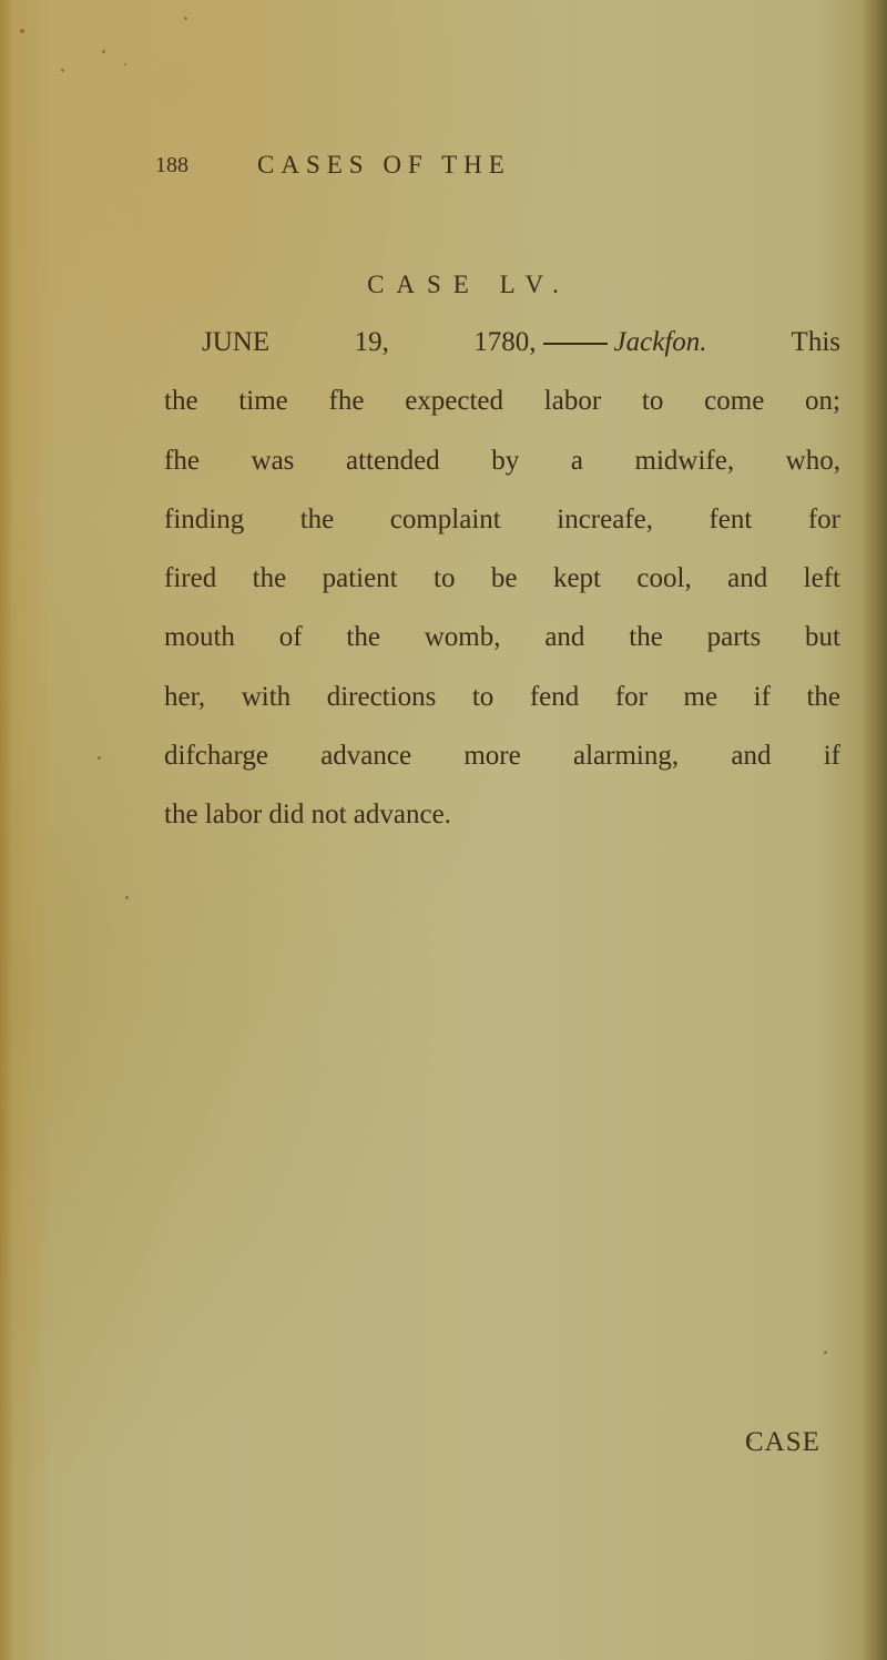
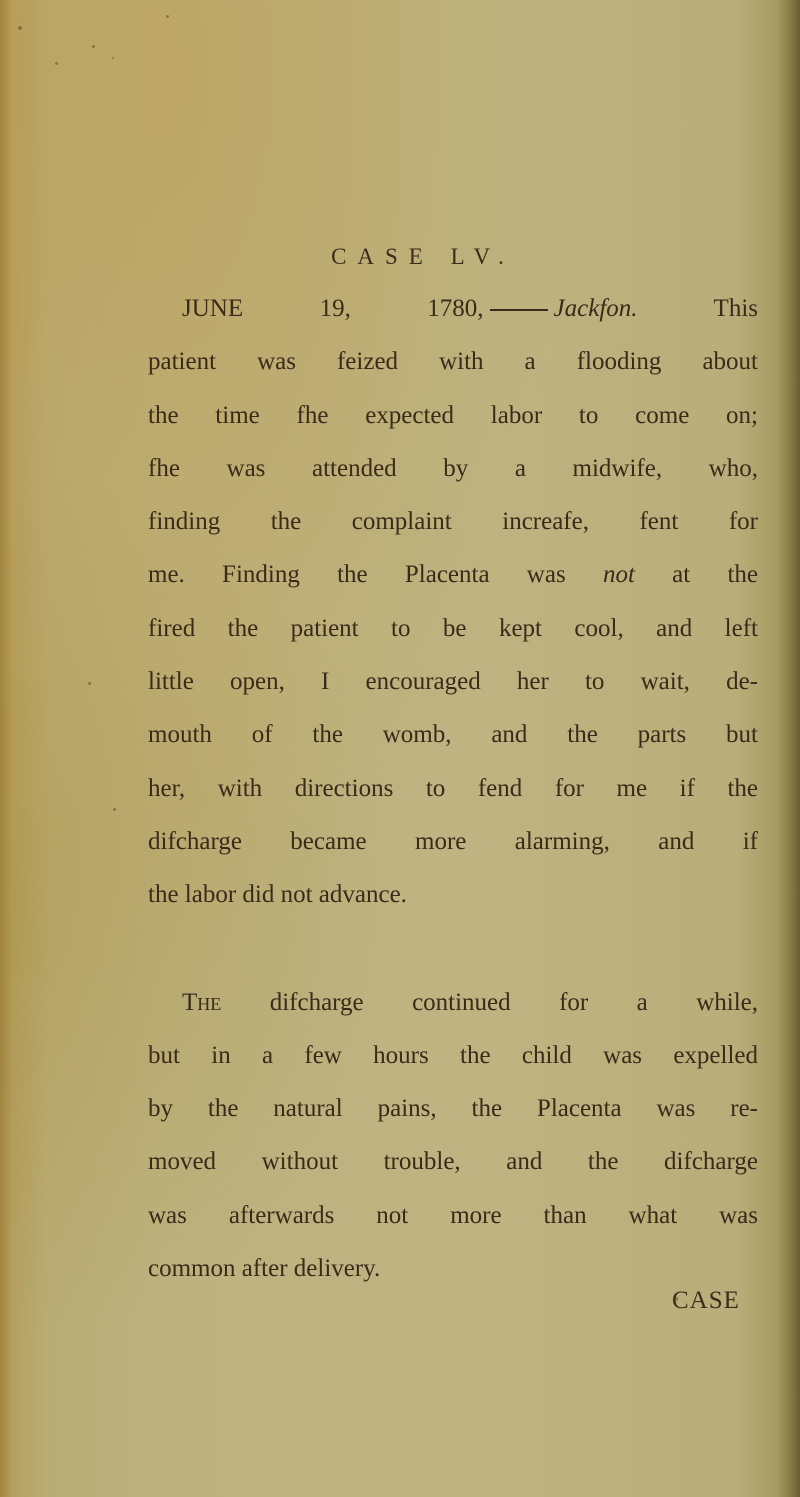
- 188
- CASES OF THE
  CASE LV.
  JUNE 19, 1780, Jackfon. This
+ patient was feized with a flooding about
  the time fhe expected labor to come on;
  fhe was attended by a midwife, who,
  finding the complaint increafe, fent for
+ me. Finding the Placenta was not at the
  fired the patient to be kept cool, and left
+ little open, I encouraged her to wait, de-
  mouth of the womb, and the parts but
  her, with directions to fend for me if the
- difcharge advance more alarming, and if
+ difcharge became more alarming, and if
  the labor did not advance.
+ The difcharge continued for a while,
+ but in a few hours the child was expelled
+ by the natural pains, the Placenta was re-
+ moved without trouble, and the difcharge
+ was afterwards not more than what was
+ common after delivery.
  CASE
